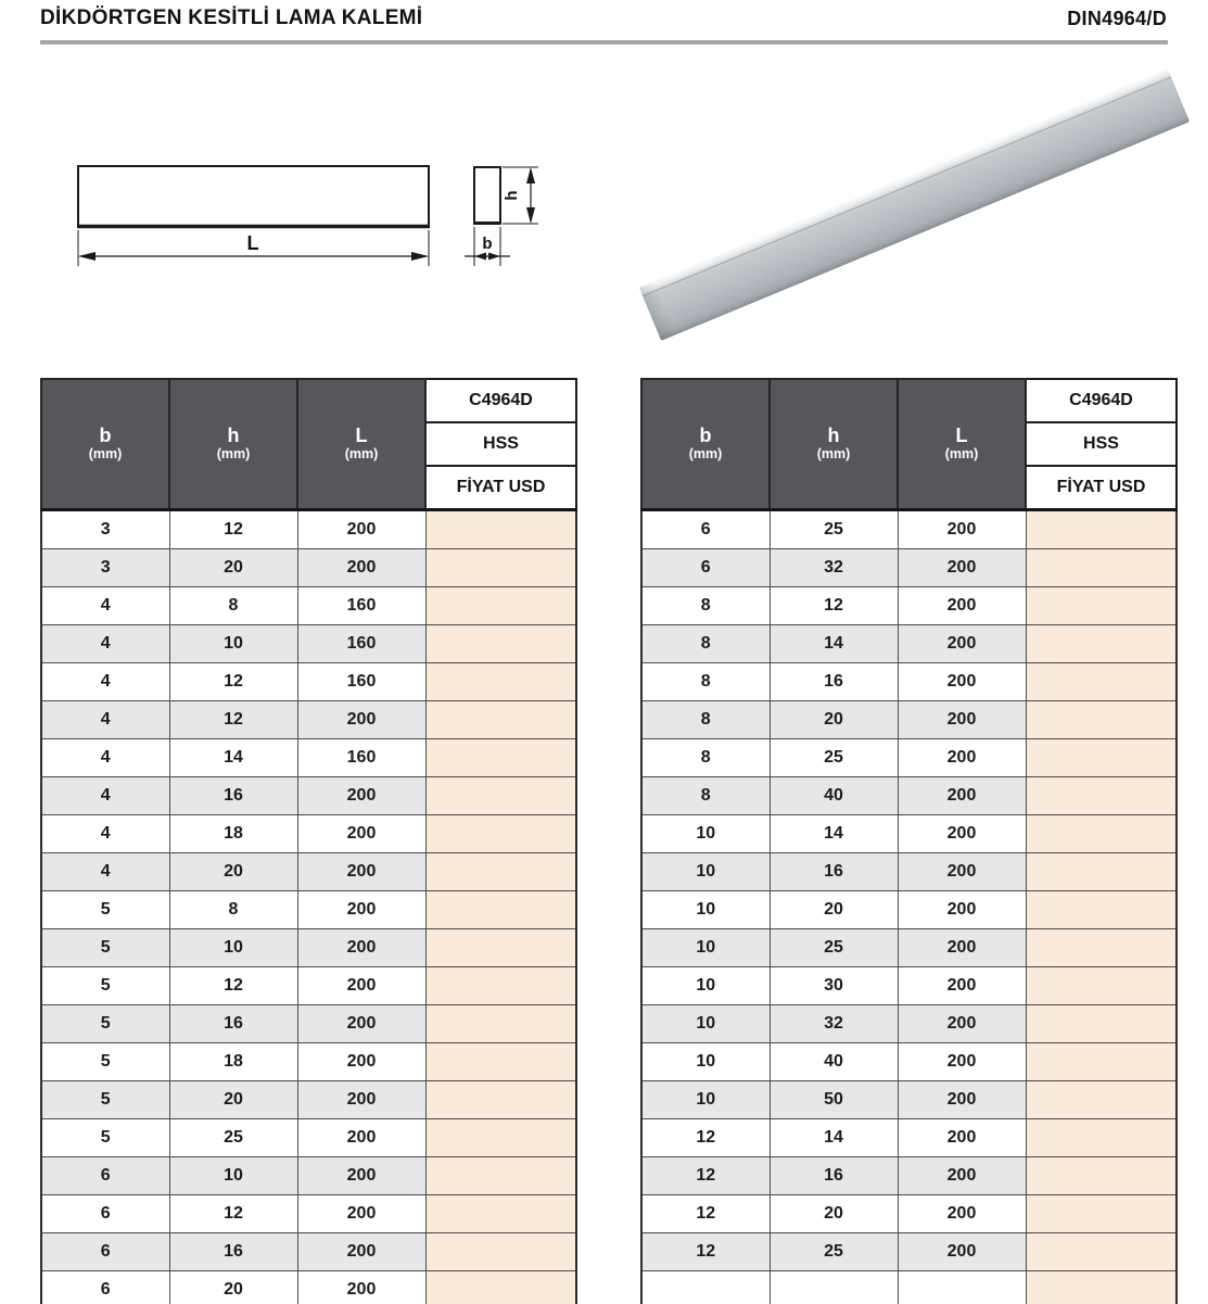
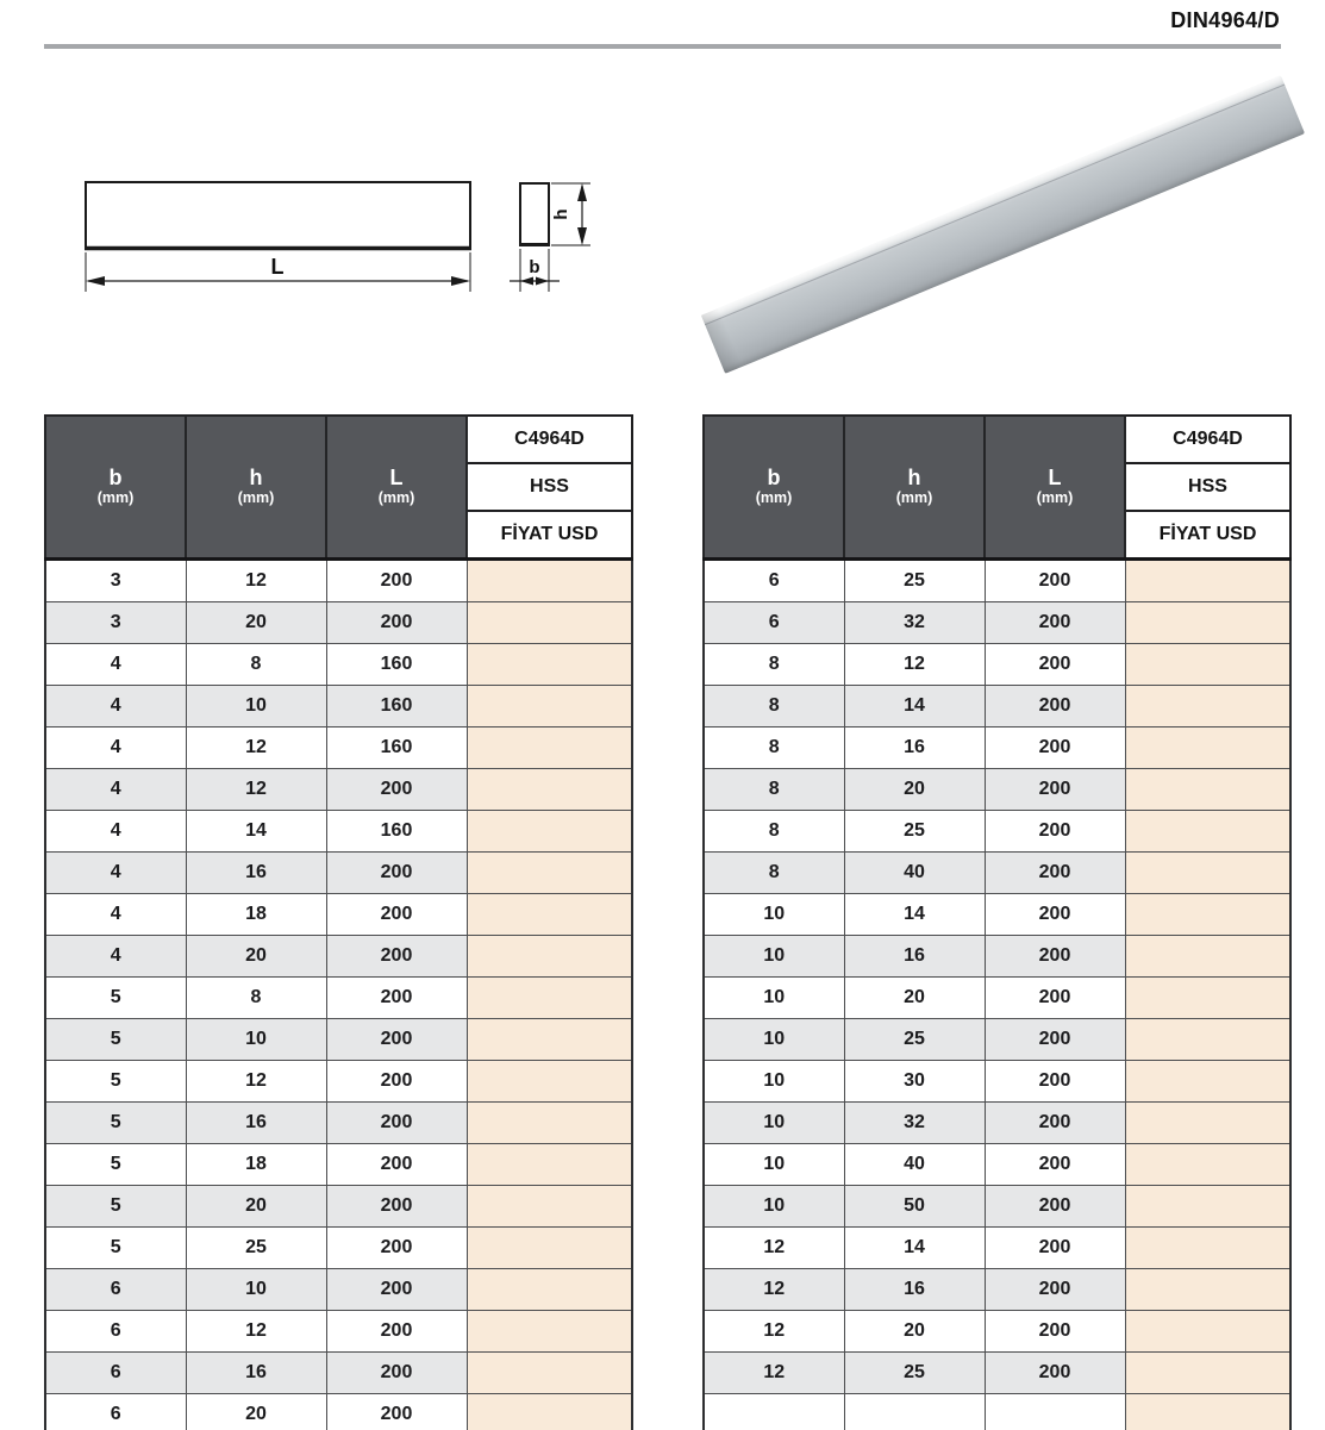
- DİKDÖRTGEN KESİTLİ LAMA KALEMİ
  DIN4964/D
  L
  b
  b (mm)	h (mm)	L (mm)	C4964D
  HSS
  FİYAT USD
  3	12	200
  3	20	200
  4	8	160
  4	10	160
  4	12	160
  4	12	200
  4	14	160
  4	16	200
  4	18	200
  4	20	200
  5	8	200
  5	10	200
  5	12	200
  5	16	200
  5	18	200
  5	20	200
  5	25	200
  6	10	200
  6	12	200
  6	16	200
  6	20	200
  b (mm)	h (mm)	L (mm)	C4964D
  HSS
  FİYAT USD
  6	25	200
  6	32	200
  8	12	200
  8	14	200
  8	16	200
  8	20	200
  8	25	200
  8	40	200
  10	14	200
  10	16	200
  10	20	200
  10	25	200
  10	30	200
  10	32	200
  10	40	200
  10	50	200
  12	14	200
  12	16	200
  12	20	200
  12	25	200
